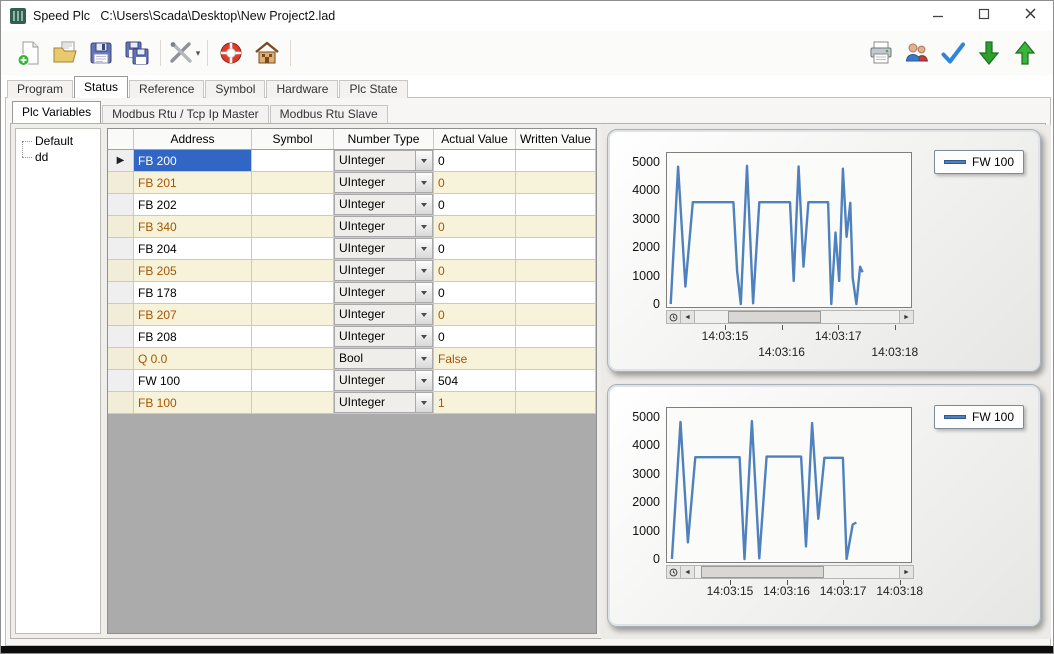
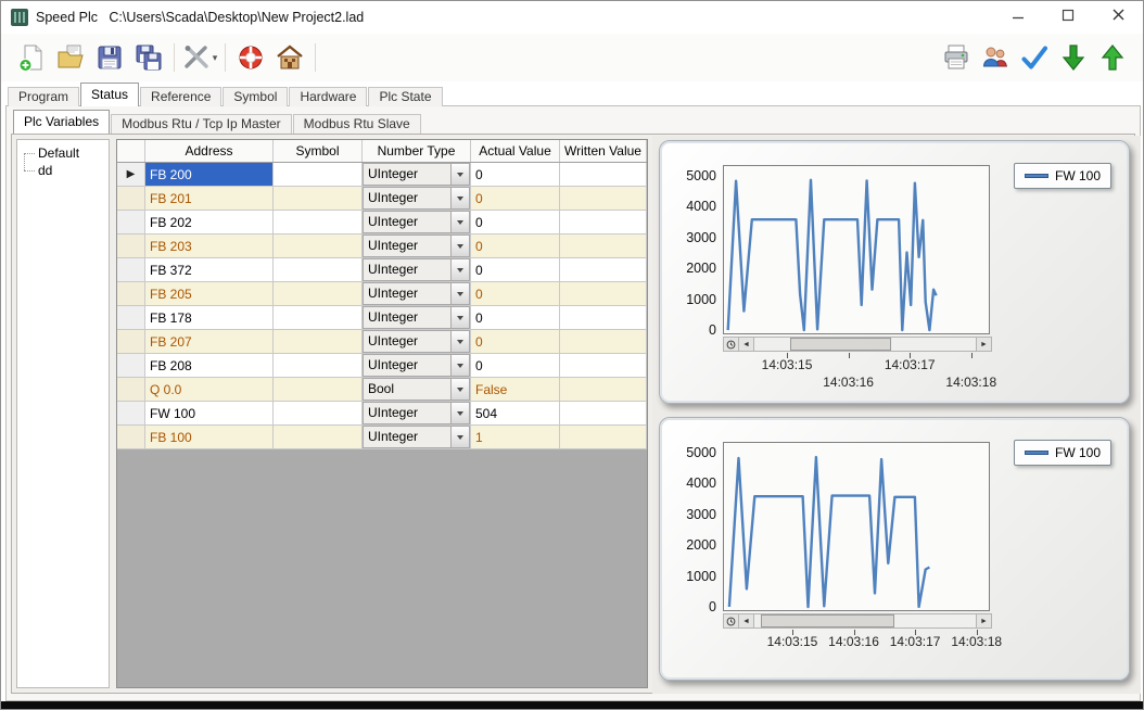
  Speed Plc C:\Users\Scada\Desktop\New Project2.lad
  ▾
  Program
  Status
  Reference
  Symbol
  Hardware
  Plc State
  Plc Variables
  Modbus Rtu / Tcp Ip Master
  Modbus Rtu Slave
  Default
  dd
  Address
  Symbol
  Number Type
  Actual Value
  Written Value
  ▶
  FB 200
  UInteger
  0
  FB 201
  UInteger
  0
  FB 202
  UInteger
  0
- FB 340
+ FB 203
  UInteger
  0
- FB 204
+ FB 372
  UInteger
  0
  FB 205
  UInteger
  0
  FB 178
  UInteger
  0
  FB 207
  UInteger
  0
  FB 208
  UInteger
  0
  Q 0.0
  Bool
  False
  FW 100
  UInteger
  504
  FB 100
  UInteger
  1
  0
  1000
  2000
  3000
  4000
  5000
  FW 100
  14:03:15
  14:03:16
  14:03:17
  14:03:18
  0
  1000
  2000
  3000
  4000
  5000
  FW 100
  14:03:15
  14:03:16
  14:03:17
  14:03:18
